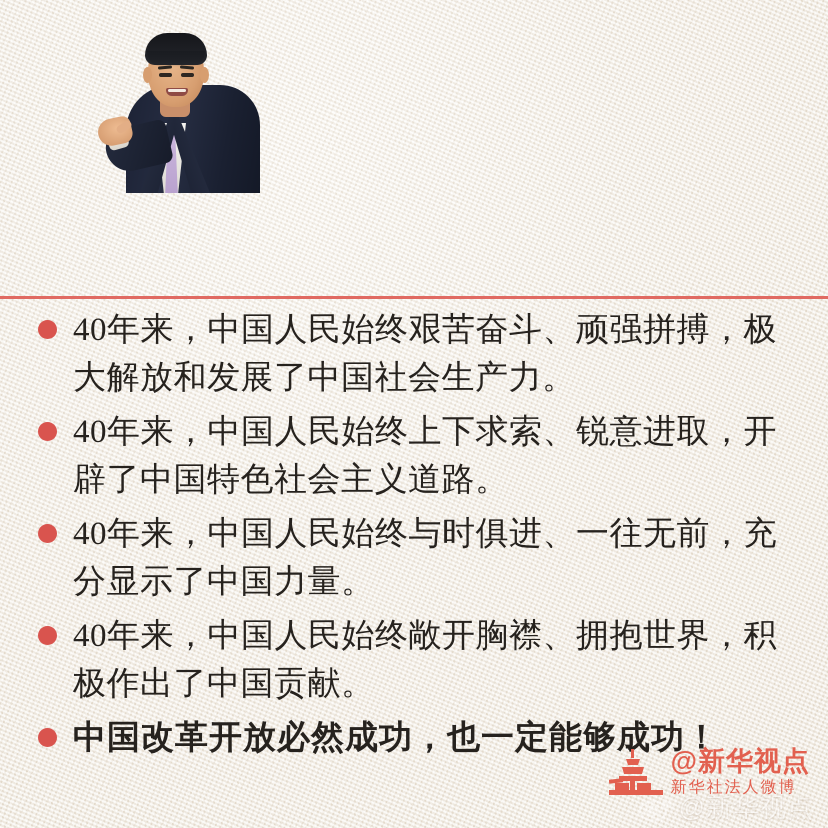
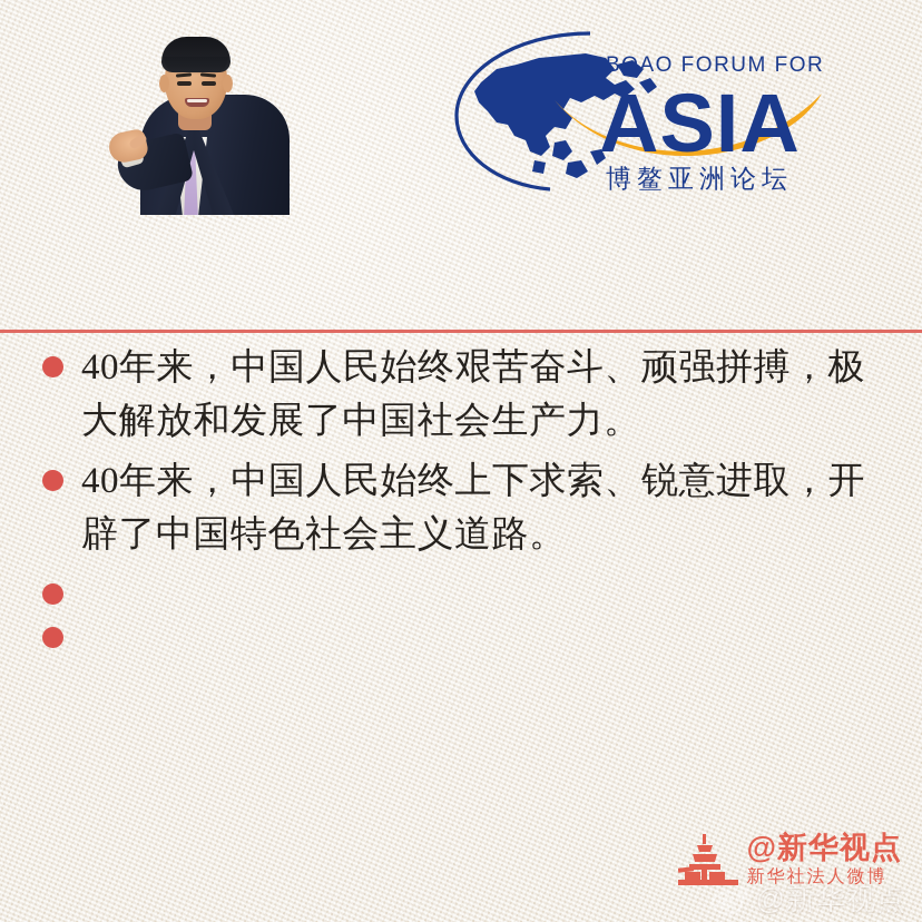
+ BOAO FORUM FOR
+ ASIA
+ 博鳌亚洲论坛
  40年来，中国人民始终艰苦奋斗、顽强拼搏，极大解放和发展了中国社会生产力。
  40年来，中国人民始终上下求索、锐意进取，开辟了中国特色社会主义道路。
- 40年来，中国人民始终与时俱进、一往无前，充分显示了中国力量。
- 40年来，中国人民始终敞开胸襟、拥抱世界，积极作出了中国贡献。
- 中国改革开放必然成功，也一定能够成功！
  @新华视点
  新华社法人微博
  @新华视点
